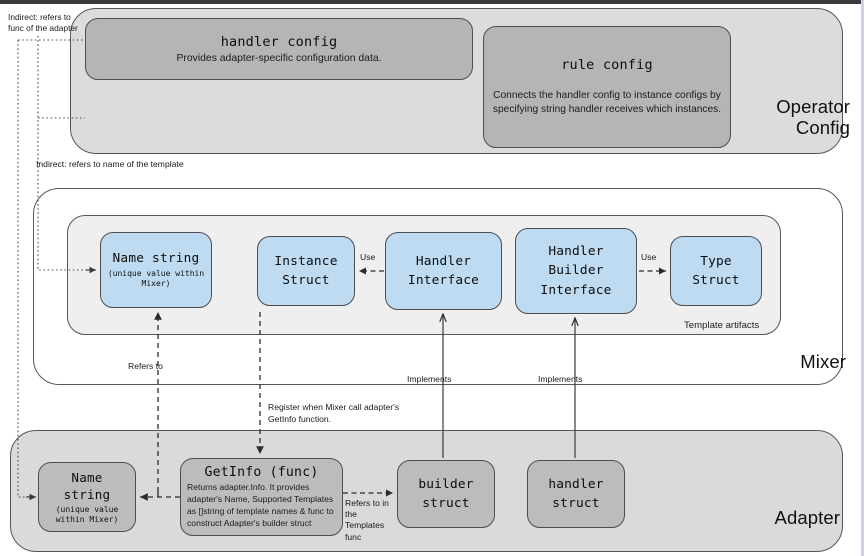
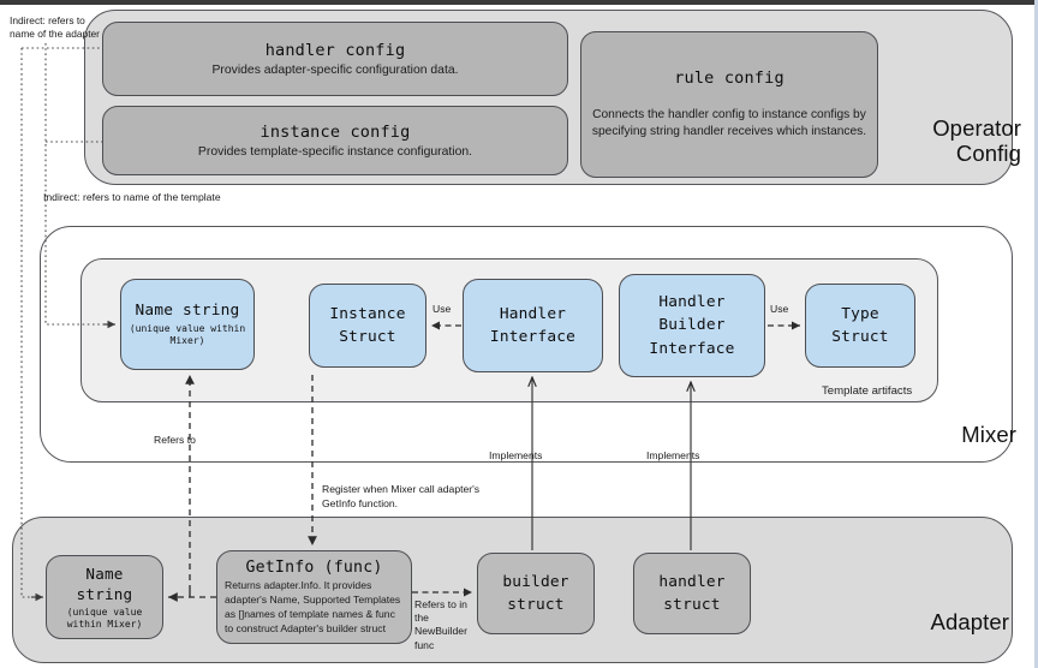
  handler config
  Provides adapter-specific configuration data.
+ instance config
+ Provides template-specific instance configuration.
  rule config
  Connects the handler config to instance configs by specifying string handler receives which instances.
  Operator
  Config
  Template artifacts
  Name string
  (unique value within Mixer)
  Instance
  Struct
  Handler
  Interface
  Handler
  Builder
  Interface
  Type
  Struct
  Mixer
  Name
  string
  (unique value
  within Mixer)
  GetInfo (func)
- Returns adapter.Info. It provides adapter's Name, Supported Templates as []string of template names & func to construct Adapter's builder struct
+ Returns adapter.Info. It provides adapter's Name, Supported Templates as []names of template names & func to construct Adapter's builder struct
  builder
  struct
  handler
  struct
  Adapter
- Indirect: refers to func of the adapter
+ Indirect: refers to name of the adapter
  Indirect: refers to name of the template
  Use
  Use
  Refers to
  Register when Mixer call adapter's GetInfo function.
  Implements
  Implements
- Refers to in the Templates func
+ Refers to in the NewBuilder func
